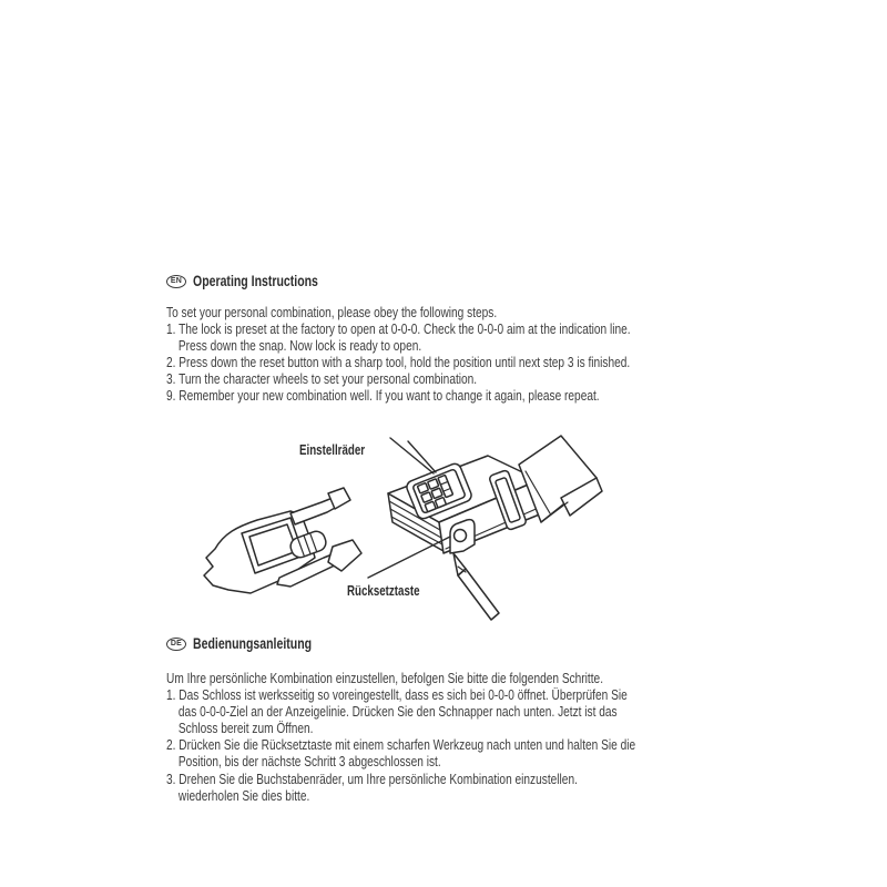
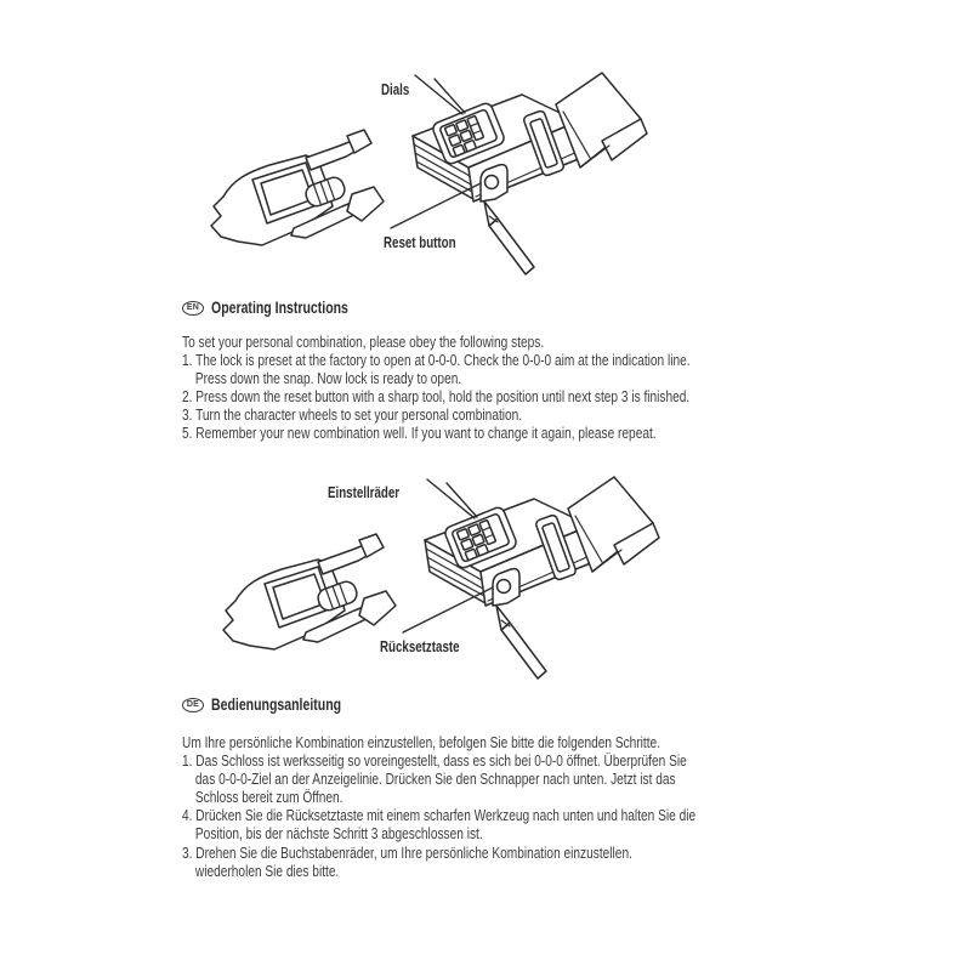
+ Dials
+ Reset button
  Operating Instructions
  To set your personal combination, please obey the following steps.
  1. The lock is preset at the factory to open at 0-0-0. Check the 0-0-0 aim at the indication line.
  Press down the snap. Now lock is ready to open.
  2. Press down the reset button with a sharp tool, hold the position until next step 3 is finished.
  3. Turn the character wheels to set your personal combination.
- 9. Remember your new combination well. If you want to change it again, please repeat.
+ 5. Remember your new combination well. If you want to change it again, please repeat.
  Einstellräder
  Rücksetztaste
  Bedienungsanleitung
  Um Ihre persönliche Kombination einzustellen, befolgen Sie bitte die folgenden Schritte.
  1. Das Schloss ist werksseitig so voreingestellt, dass es sich bei 0-0-0 öffnet. Überprüfen Sie
  das 0-0-0-Ziel an der Anzeigelinie. Drücken Sie den Schnapper nach unten. Jetzt ist das
  Schloss bereit zum Öffnen.
- 2. Drücken Sie die Rücksetztaste mit einem scharfen Werkzeug nach unten und halten Sie die
+ 4. Drücken Sie die Rücksetztaste mit einem scharfen Werkzeug nach unten und halten Sie die
  Position, bis der nächste Schritt 3 abgeschlossen ist.
  3. Drehen Sie die Buchstabenräder, um Ihre persönliche Kombination einzustellen.
  wiederholen Sie dies bitte.
